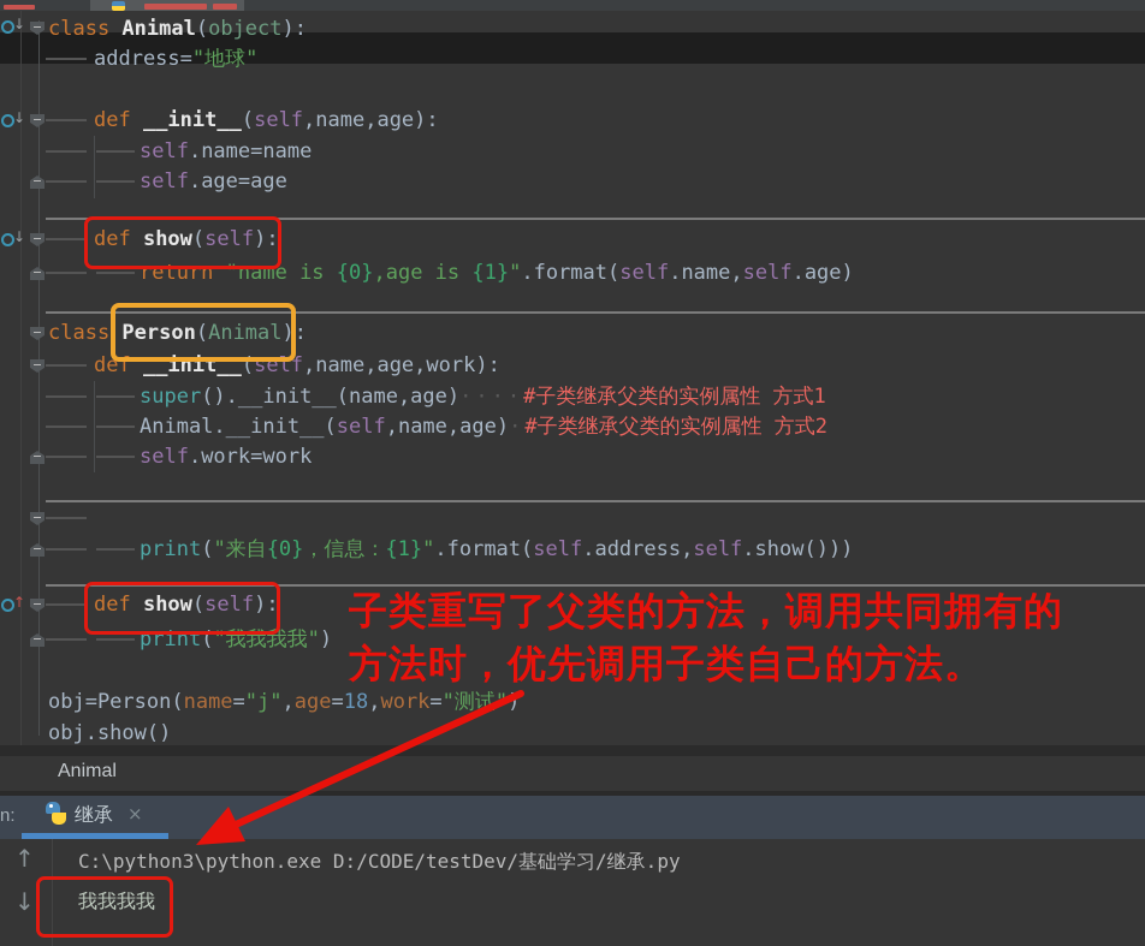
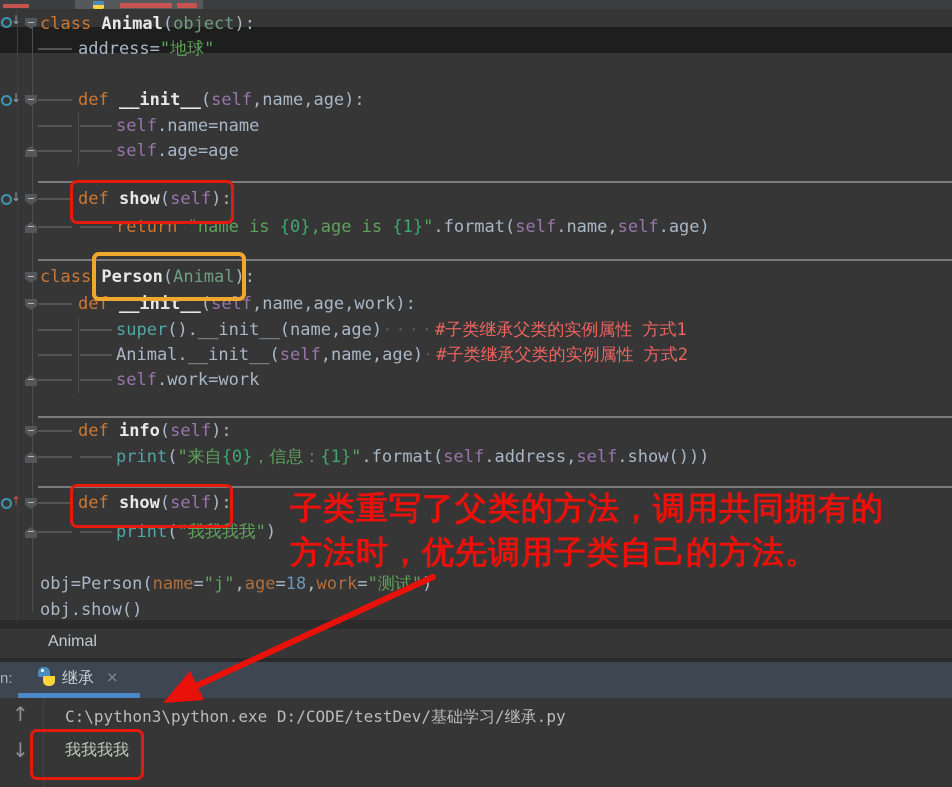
  class Animal(object):
  address="地球"
  def __init__(self,name,age):
  self.name=name
  self.age=age
  def show(self):
  return "name is {0},age is {1}".format(self.name,self.age)
  class Person(Animal):
  def __init__(self,name,age,work):
  super().__init__(name,age)····#子类继承父类的实例属性 方式1
  Animal.__init__(self,name,age)·#子类继承父类的实例属性 方式2
  self.work=work
+ def info(self):
  print("来自{0}，信息：{1}".format(self.address,self.show()))
  def show(self):
  print("我我我我")
  obj=Person(name="j",age=18,work="测试 )
  obj.show()
  ↓
  ↓
  ↓
  ↑
  Animal
  n:
  继承
  ×
  ↑
  ↓
  C:\python3\python.exe D:/CODE/testDev/基础学习/继承.py
  我我我我
  子类重写了父类的方法，调用共同拥有的
  方法时，优先调用子类自己的方法。
